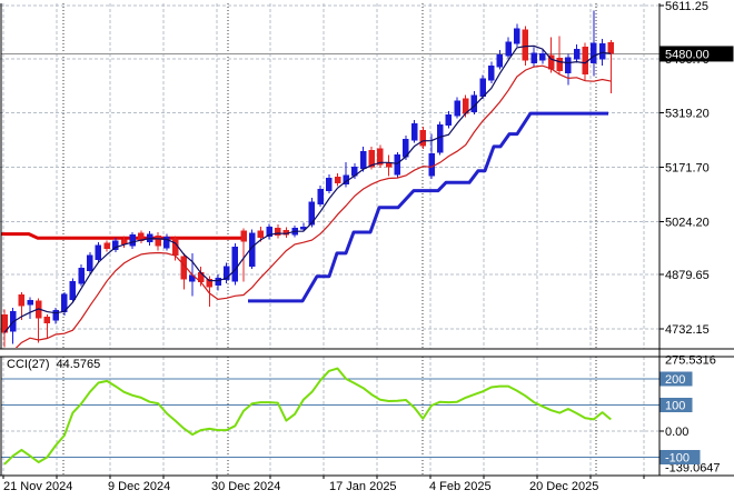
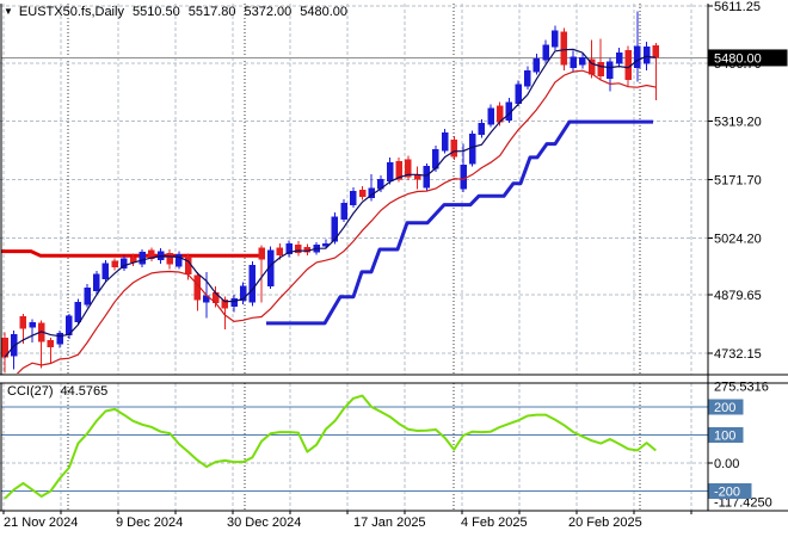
  5611.25
  5319.20
  5171.70
  5024.20
  4879.65
  4732.15
  5480.00
  275.5316
- -139.0647
+ -117.4250
  0.00
  200
  100
- -100
+ -200
  21 Nov 2024
  9 Dec 2024
  30 Dec 2024
  17 Jan 2025
  4 Feb 2025
- 20 Dec 2025
+ 20 Feb 2025
+ ▼ EUSTX50.fs,Daily 5510.50 5517.80 5372.00 5480.00
  CCI(27) 44.5765
